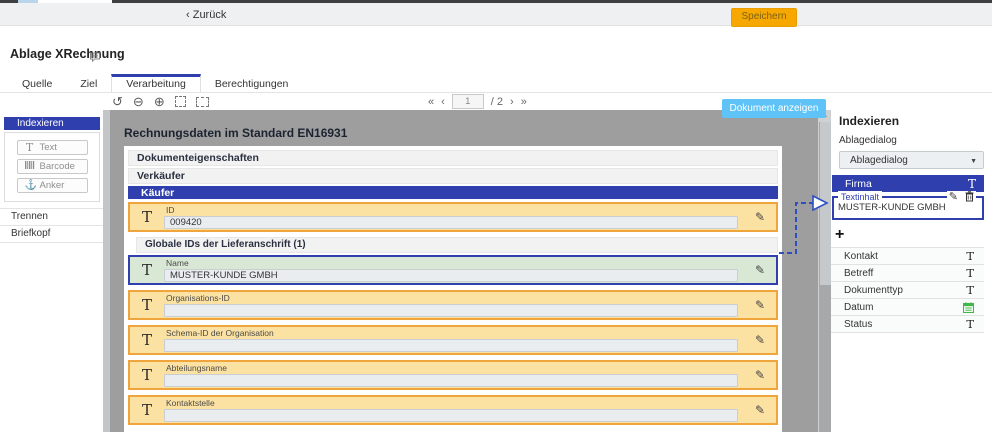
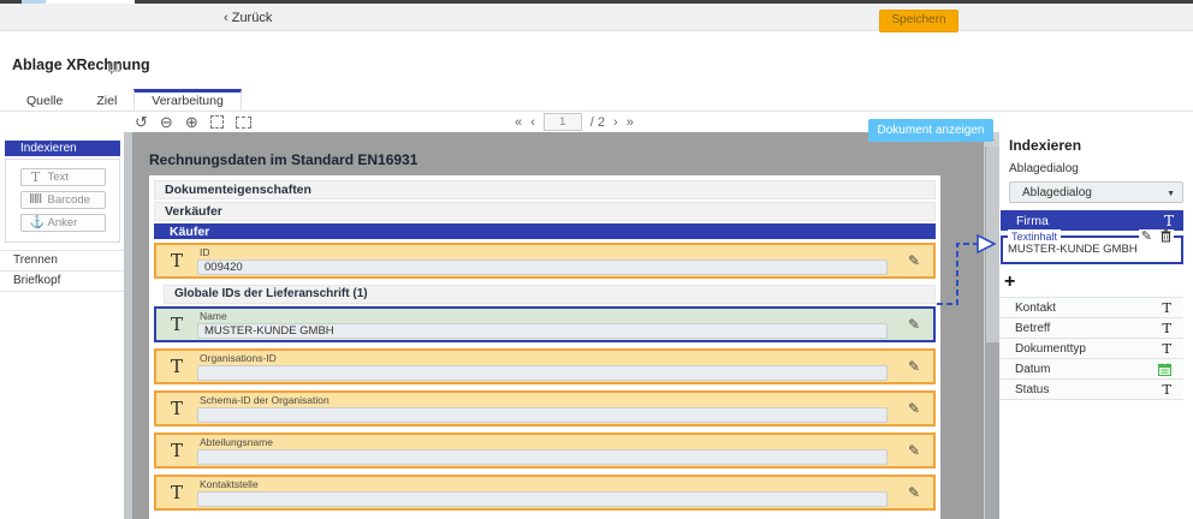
  ‹ Zurück
  Speichern
  Ablage XRecnung
  Quelle
  Ziel
  Verarbeitung
- Berechtigungen
  ↺
  ⊖
  ⊕
  «
  ‹
  1
  / 2
  ›
  »
  Dokument anzeigen
  Indexieren
  T
  Text
  Barcode
  ⚓
  Anker
  Trennen
  Briefkopf
  Rechnungsdaten im Standard EN16931
  Dokumenteigenschaften
  Verkäufer
  Käufer
  T
  ID
  009420
  ✎
  Globale IDs der Lieferanschrift (1)
  T
  Name
  MUSTER-KUNDE GMBH
  ✎
  T
  Organisations-ID
  ✎
  T
  Schema-ID der Organisation
  ✎
  T
  Abteilungsname
  ✎
  T
  Kontaktstelle
  ✎
  Indexieren
  Ablagedialog
  Ablagedialog
  Firma
  T
  Textinhalt
  ✎
  MUSTER-KUNDE GMBH
  +
  Kontakt
  T
  Betreff
  T
  Dokumenttyp
  T
  Datum
  Status
  T
